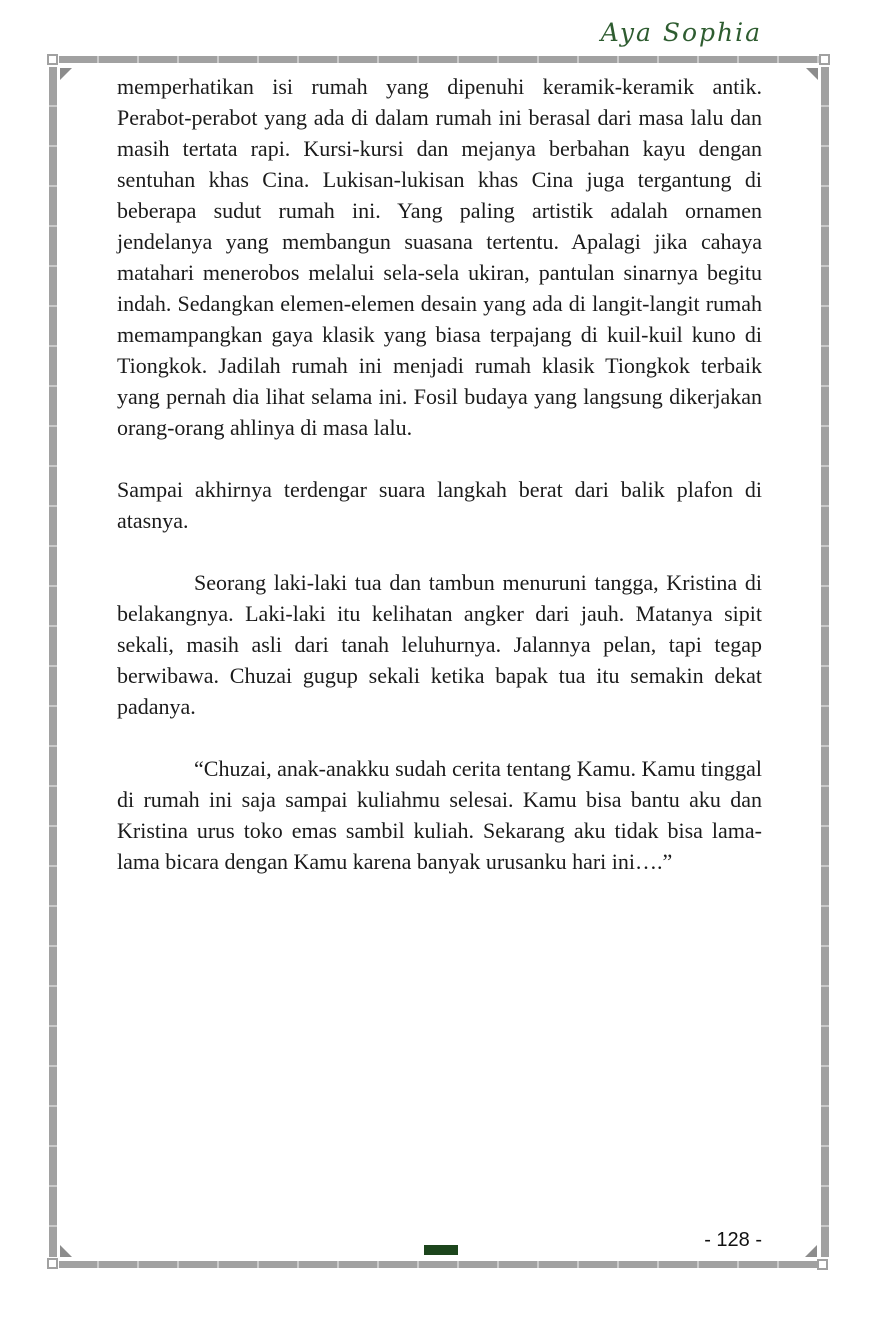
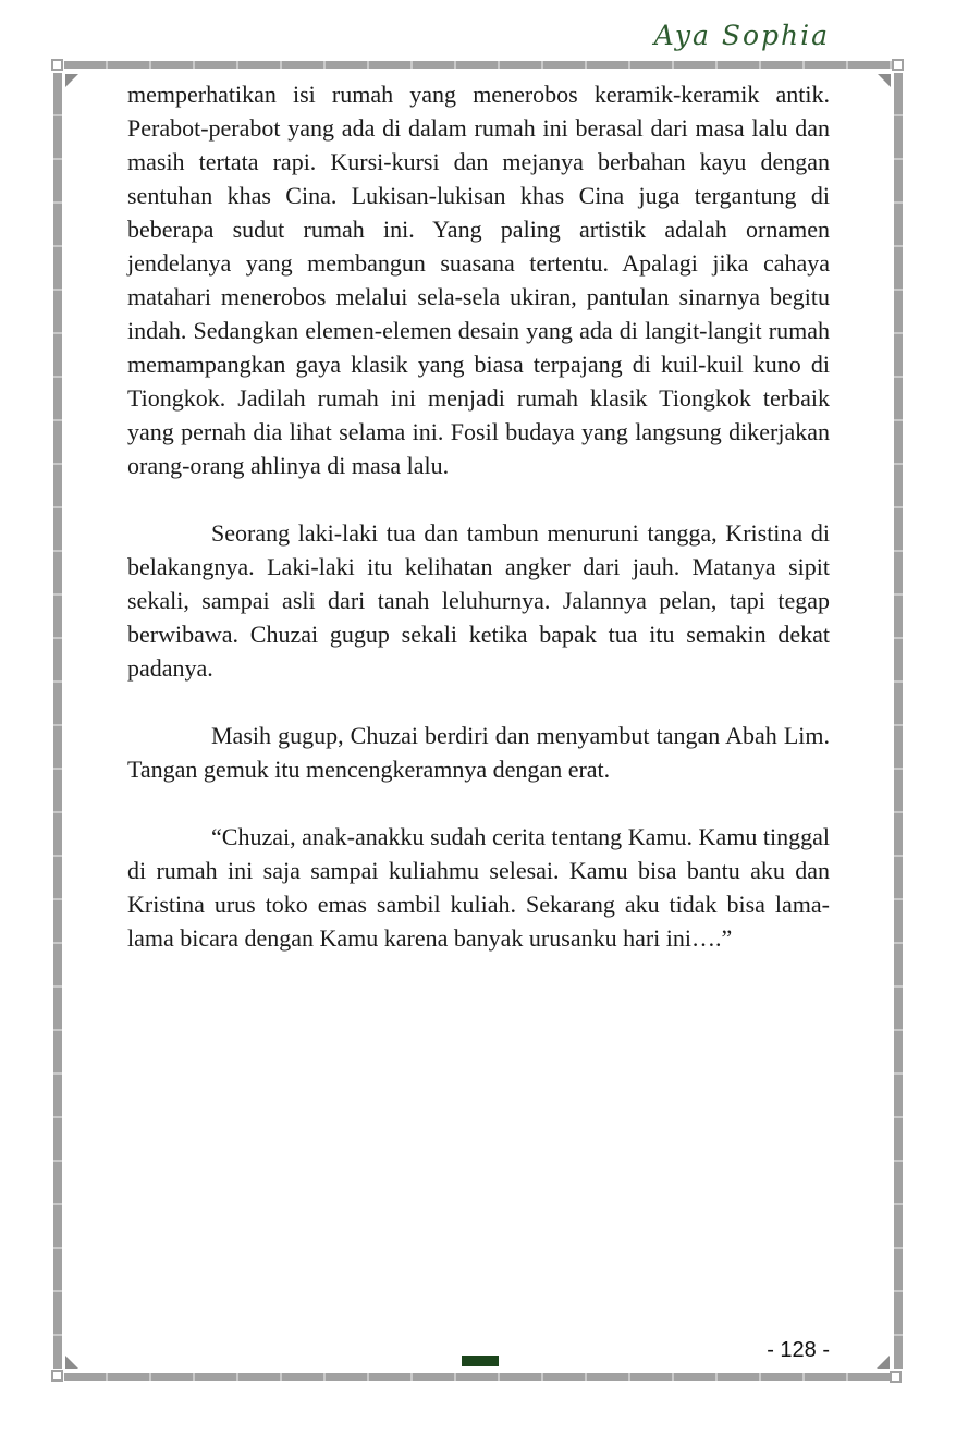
  Aya Sophia
- memperhatikan isi rumah yang dipenuhi keramik-keramik antik. Perabot-perabot yang ada di dalam rumah ini berasal dari masa lalu dan masih tertata rapi. Kursi-kursi dan mejanya berbahan kayu dengan sentuhan khas Cina. Lukisan-lukisan khas Cina juga tergantung di beberapa sudut rumah ini. Yang paling artistik adalah ornamen jendelanya yang membangun suasana tertentu. Apalagi jika cahaya matahari menerobos melalui sela-sela ukiran, pantulan sinarnya begitu indah. Sedangkan elemen-elemen desain yang ada di langit-langit rumah memampangkan gaya klasik yang biasa terpajang di kuil-kuil kuno di Tiongkok. Jadilah rumah ini menjadi rumah klasik Tiongkok terbaik yang pernah dia lihat selama ini. Fosil budaya yang langsung dikerjakan orang-orang ahlinya di masa lalu.
+ memperhatikan isi rumah yang menerobos keramik-keramik antik. Perabot-perabot yang ada di dalam rumah ini berasal dari masa lalu dan masih tertata rapi. Kursi-kursi dan mejanya berbahan kayu dengan sentuhan khas Cina. Lukisan-lukisan khas Cina juga tergantung di beberapa sudut rumah ini. Yang paling artistik adalah ornamen jendelanya yang membangun suasana tertentu. Apalagi jika cahaya matahari menerobos melalui sela-sela ukiran, pantulan sinarnya begitu indah. Sedangkan elemen-elemen desain yang ada di langit-langit rumah memampangkan gaya klasik yang biasa terpajang di kuil-kuil kuno di Tiongkok. Jadilah rumah ini menjadi rumah klasik Tiongkok terbaik yang pernah dia lihat selama ini. Fosil budaya yang langsung dikerjakan orang-orang ahlinya di masa lalu.
- Sampai akhirnya terdengar suara langkah berat dari balik plafon di atasnya.
- Seorang laki-laki tua dan tambun menuruni tangga, Kristina di belakangnya. Laki-laki itu kelihatan angker dari jauh. Matanya sipit sekali, masih asli dari tanah leluhurnya. Jalannya pelan, tapi tegap berwibawa. Chuzai gugup sekali ketika bapak tua itu semakin dekat padanya.
+ Seorang laki-laki tua dan tambun menuruni tangga, Kristina di belakangnya. Laki-laki itu kelihatan angker dari jauh. Matanya sipit sekali, sampai asli dari tanah leluhurnya. Jalannya pelan, tapi tegap berwibawa. Chuzai gugup sekali ketika bapak tua itu semakin dekat padanya.
+ Masih gugup, Chuzai berdiri dan menyambut tangan Abah Lim. Tangan gemuk itu mencengkeramnya dengan erat.
  “Chuzai, anak-anakku sudah cerita tentang Kamu. Kamu tinggal di rumah ini saja sampai kuliahmu selesai. Kamu bisa bantu aku dan Kristina urus toko emas sambil kuliah. Sekarang aku tidak bisa lama-lama bicara dengan Kamu karena banyak urusanku hari ini….”
  - 128 -
